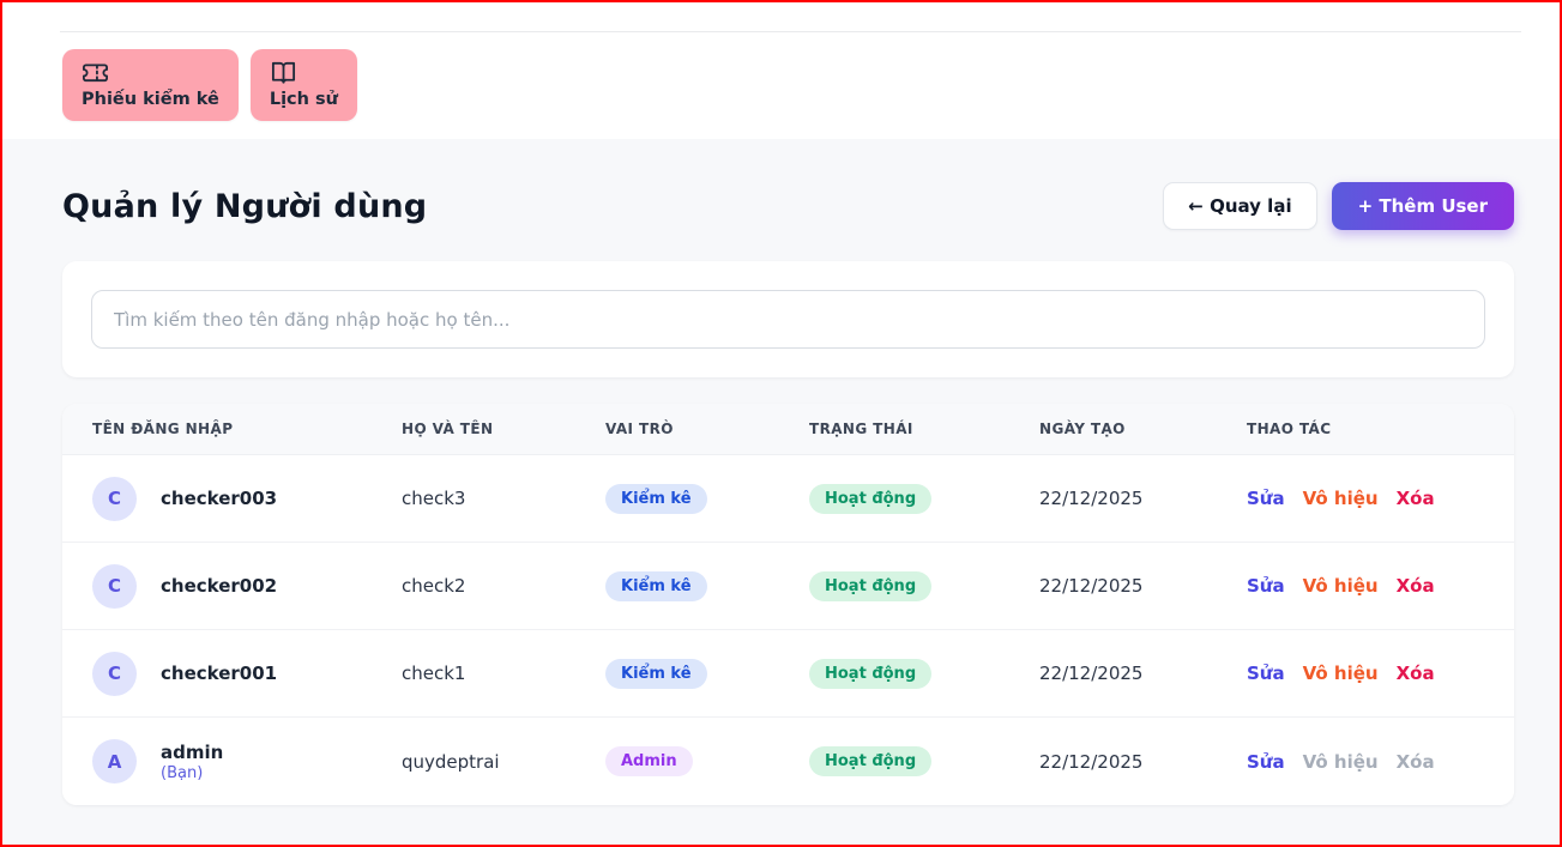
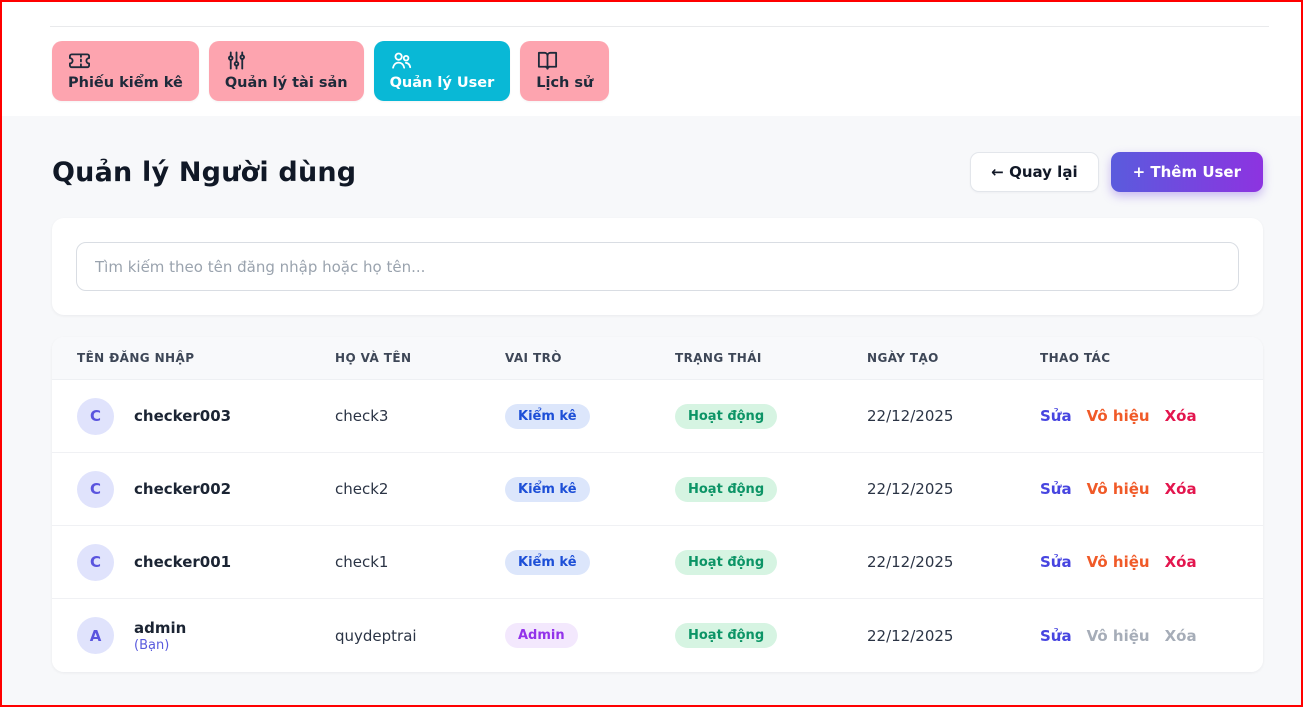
  Phiếu kiểm kê
+ Quản lý tài sản
+ Quản lý User
  Lịch sử
  Quản lý Người dùng
  ← Quay lại
  + Thêm User
  Tìm kiếm theo tên đăng nhập hoặc họ tên...
  TÊN ĐĂNG NHẬP
  HỌ VÀ TÊN
  VAI TRÒ
  TRẠNG THÁI
  NGÀY TẠO
  THAO TÁC
  C
  checker003
  check3
  Kiểm kê
  Hoạt động
  22/12/2025
  Sửa
  Vô hiệu
  Xóa
  C
  checker002
  check2
  Kiểm kê
  Hoạt động
  22/12/2025
  Sửa
  Vô hiệu
  Xóa
  C
  checker001
  check1
  Kiểm kê
  Hoạt động
  22/12/2025
  Sửa
  Vô hiệu
  Xóa
  A
  admin
  (Bạn)
  quydeptrai
  Admin
  Hoạt động
  22/12/2025
  Sửa
  Vô hiệu
  Xóa
